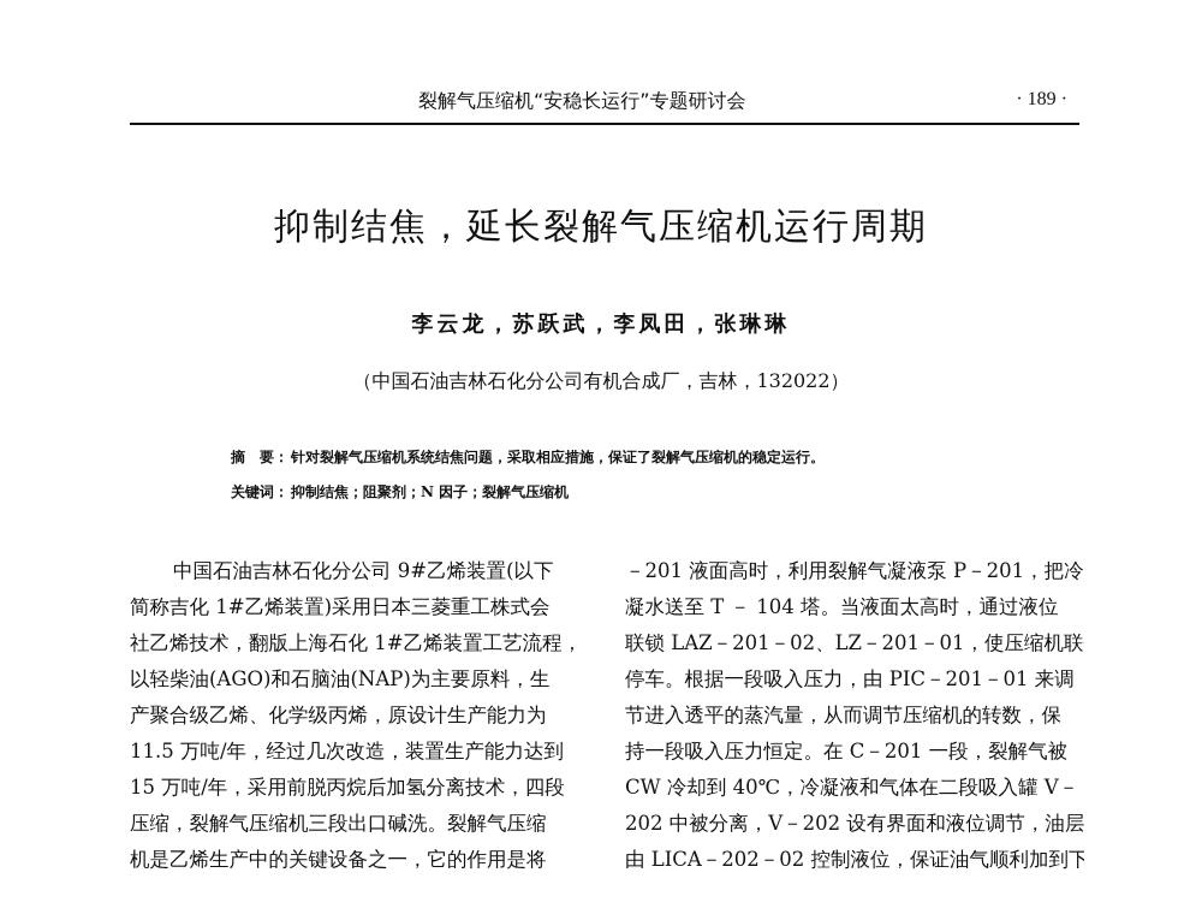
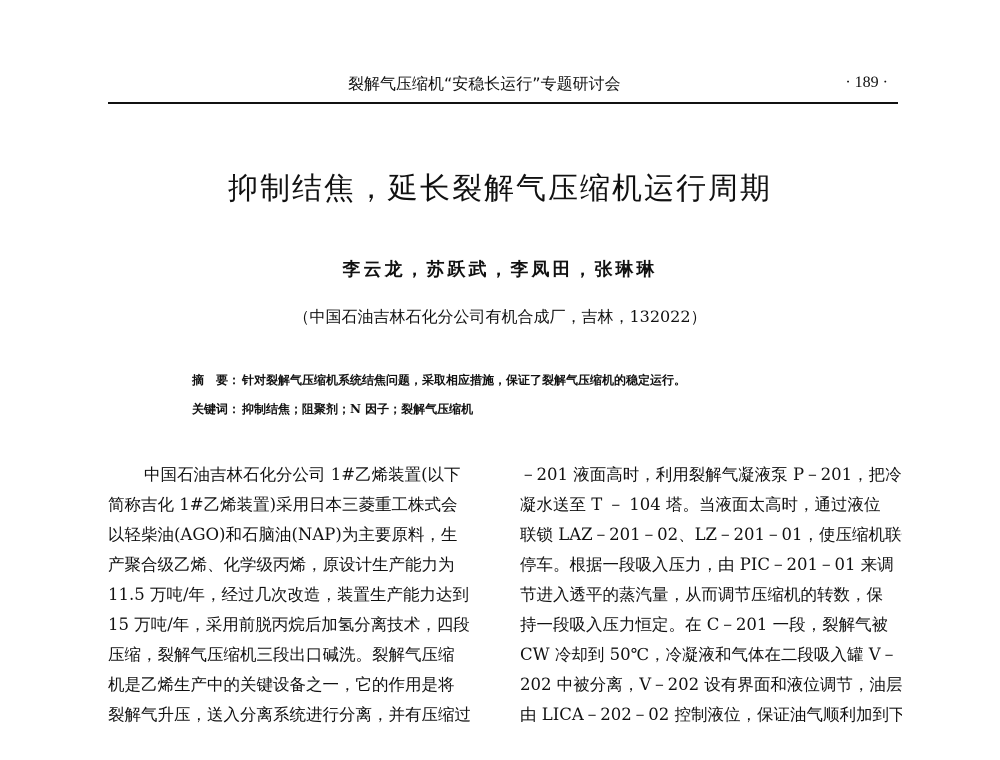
  裂解气压缩机“安稳长运行”专题研讨会
  · 189 ·
  抑制结焦，延长裂解气压缩机运行周期
  李云龙，苏跃武，李凤田，张琳琳
  （中国石油吉林石化分公司有机合成厂，吉林，132022）
  摘 要： 针对裂解气压缩机系统结焦问题，采取相应措施，保证了裂解气压缩机的稳定运行。
  关键词： 抑制结焦；阻聚剂；N 因子；裂解气压缩机
- 中国石油吉林石化分公司 9#乙烯装置(以下
+ 中国石油吉林石化分公司 1#乙烯装置(以下
  简称吉化 1#乙烯装置)采用日本三菱重工株式会
- 社乙烯技术，翻版上海石化 1#乙烯装置工艺流程，
  以轻柴油(AGO)和石脑油(NAP)为主要原料，生
  产聚合级乙烯、化学级丙烯，原设计生产能力为
  11.5 万吨/年，经过几次改造，装置生产能力达到
  15 万吨/年，采用前脱丙烷后加氢分离技术，四段
  压缩，裂解气压缩机三段出口碱洗。裂解气压缩
  机是乙烯生产中的关键设备之一，它的作用是将
+ 裂解气升压，送入分离系统进行分离，并有压缩过
  －201 液面高时，利用裂解气凝液泵 P－201，把冷
  凝水送至 T － 104 塔。当液面太高时，通过液位
  联锁 LAZ－201－02、LZ－201－01，使压缩机联
  停车。根据一段吸入压力，由 PIC－201－01 来调
  节进入透平的蒸汽量，从而调节压缩机的转数，保
  持一段吸入压力恒定。在 C－201 一段，裂解气被
- CW 冷却到 40℃，冷凝液和气体在二段吸入罐 V－
+ CW 冷却到 50℃，冷凝液和气体在二段吸入罐 V－
  202 中被分离，V－202 设有界面和液位调节，油层
  由 LICA－202－02 控制液位，保证油气顺利加到下
